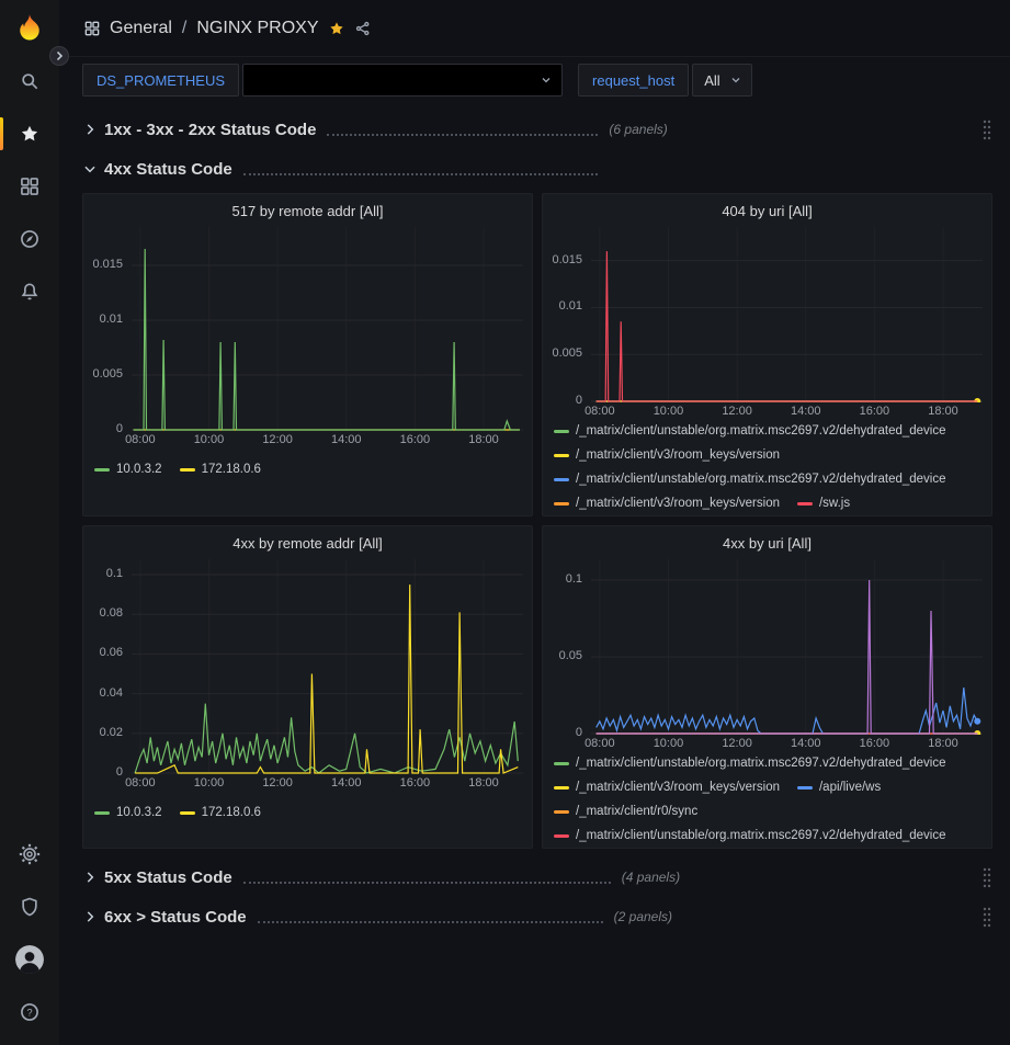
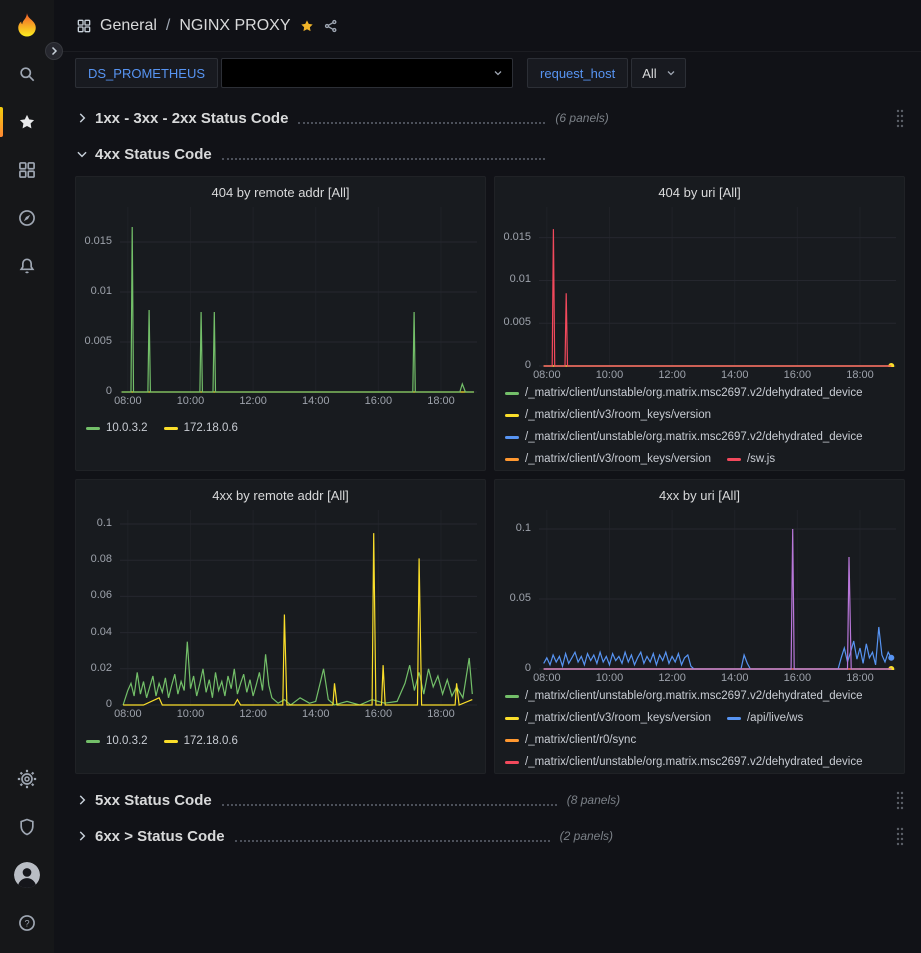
  ?
  General
  /
  NGINX PROXY
  DS_PROMETHEUS
  request_host
  All
  1xx - 3xx - 2xx Status Code
  (6 panels)
  4xx Status Code
- 517 by remote addr [All]
+ 404 by remote addr [All]
  0
  0.005
  0.01
  0.015
  08:00
  10:00
  12:00
  14:00
  16:00
  18:00
  10.0.3.2
  172.18.0.6
  404 by uri [All]
  0
  0.005
  0.01
  0.015
  08:00
  10:00
  12:00
  14:00
  16:00
  18:00
  /_matrix/client/unstable/org.matrix.msc2697.v2/dehydrated_device
  /_matrix/client/v3/room_keys/version
  /_matrix/client/unstable/org.matrix.msc2697.v2/dehydrated_device
  /_matrix/client/v3/room_keys/version
  /sw.js
  4xx by remote addr [All]
  0
  0.02
  0.04
  0.06
  0.08
  0.1
  08:00
  10:00
  12:00
  14:00
  16:00
  18:00
  10.0.3.2
  172.18.0.6
  4xx by uri [All]
  0
  0.05
  0.1
  08:00
  10:00
  12:00
  14:00
  16:00
  18:00
  /_matrix/client/unstable/org.matrix.msc2697.v2/dehydrated_device
  /_matrix/client/v3/room_keys/version
  /api/live/ws
  /_matrix/client/r0/sync
  /_matrix/client/unstable/org.matrix.msc2697.v2/dehydrated_device
  5xx Status Code
- (4 panels)
+ (8 panels)
  6xx > Status Code
  (2 panels)
